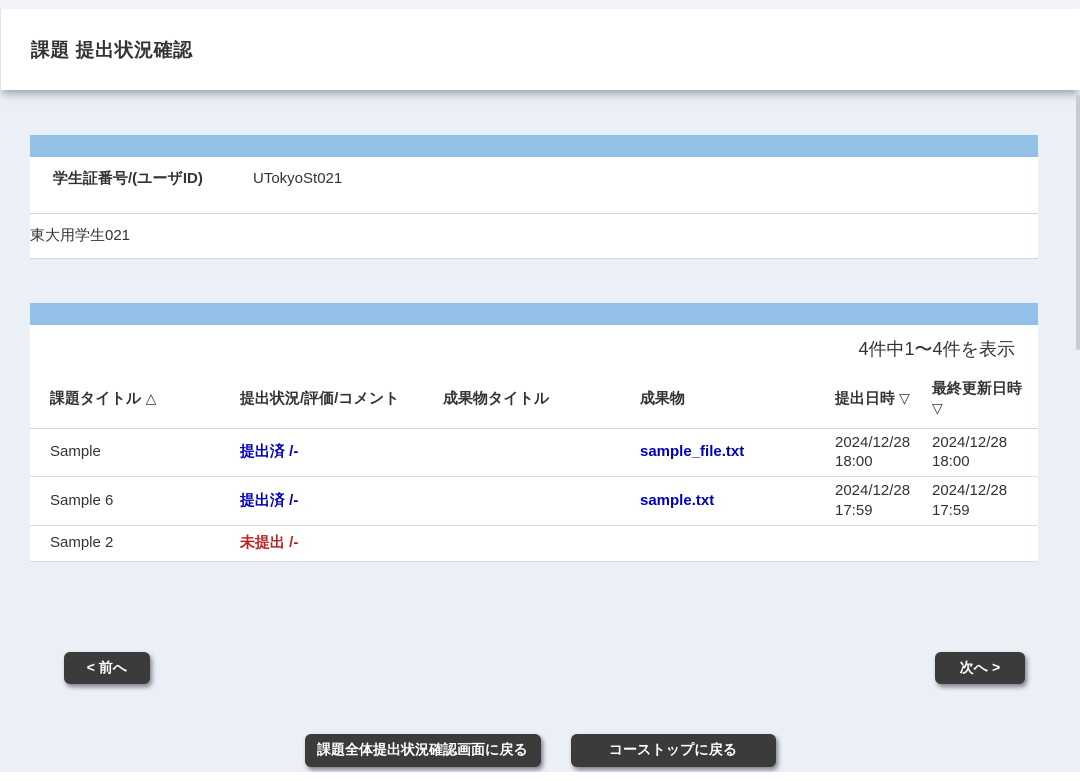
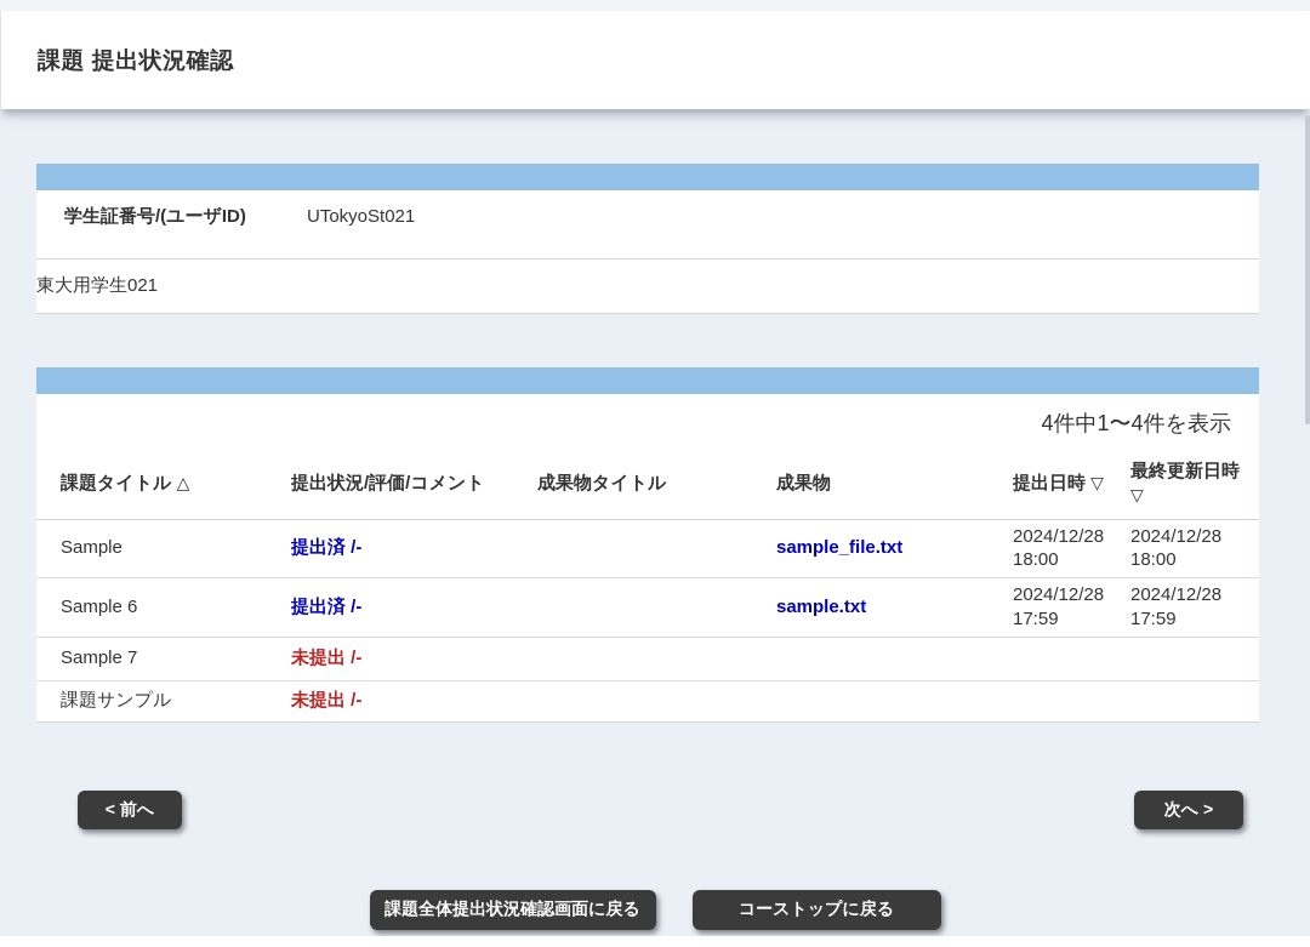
  課題 提出状況確認
  学生証番号/(ユーザID)
  UTokyoSt021
  東大用学生021
  4件中1〜4件を表示
  課題タイトル △	提出状況/評価/コメント	成果物タイトル	成果物	提出日時 ▽	最終更新日時 ▽
  Sample	提出済 /-		sample_file.txt	2024/12/28 18:00	2024/12/28 18:00
  Sample 6	提出済 /-		sample.txt	2024/12/28 17:59	2024/12/28 17:59
- Sample 2	未提出 /-
+ Sample 7	未提出 /-
+ 課題サンプル	未提出 /-
  < 前へ
  次へ >
  課題全体提出状況確認画面に戻る
  コーストップに戻る
